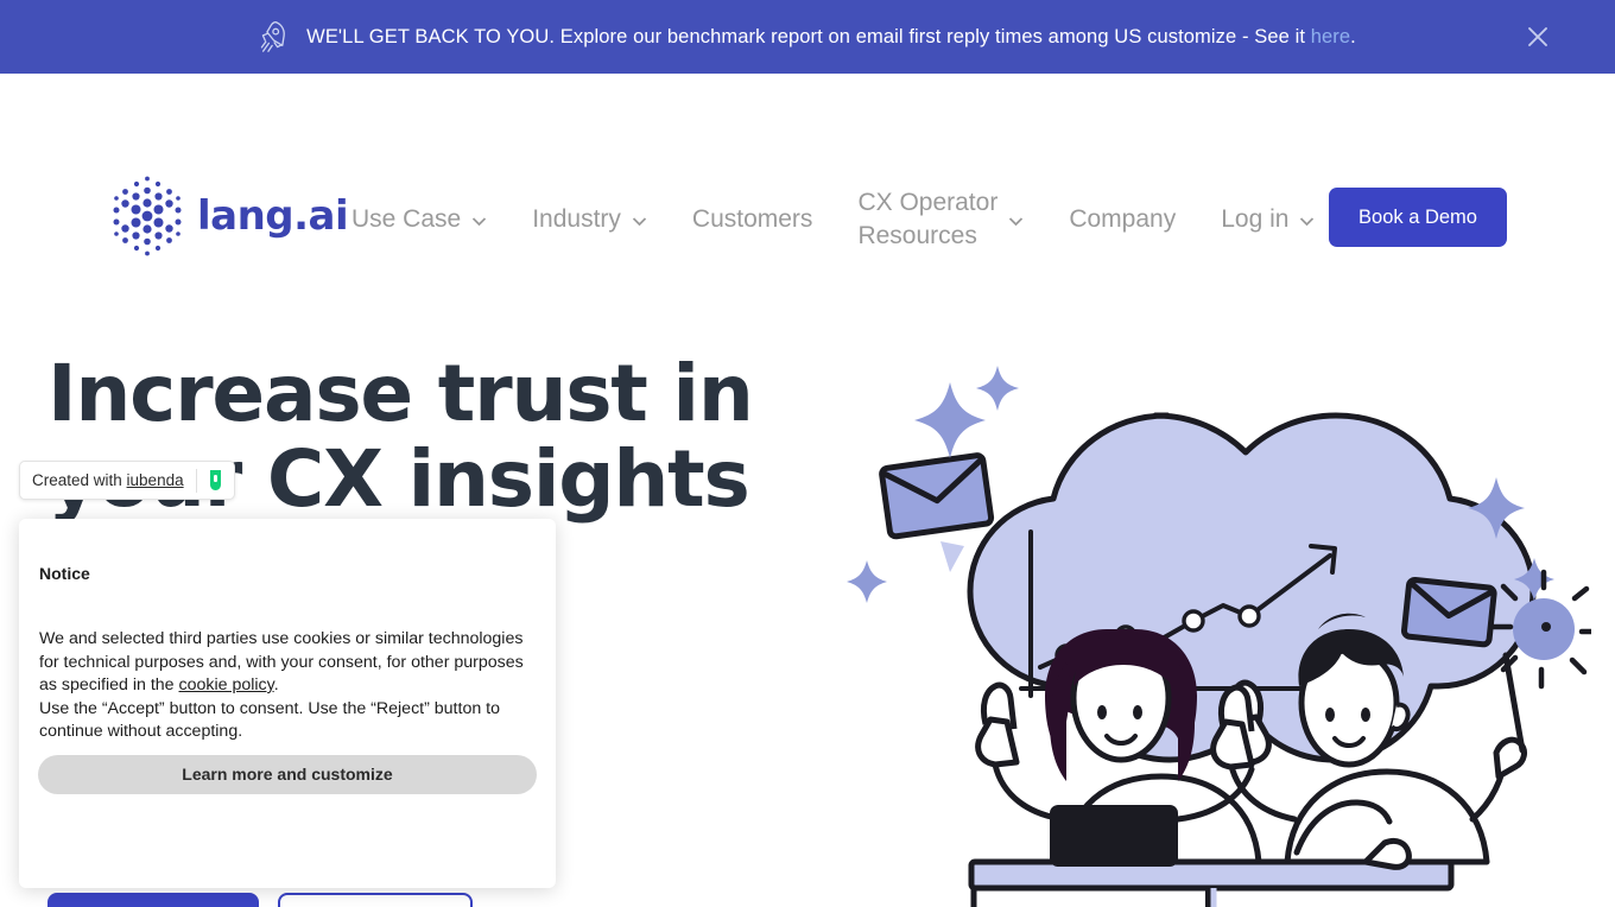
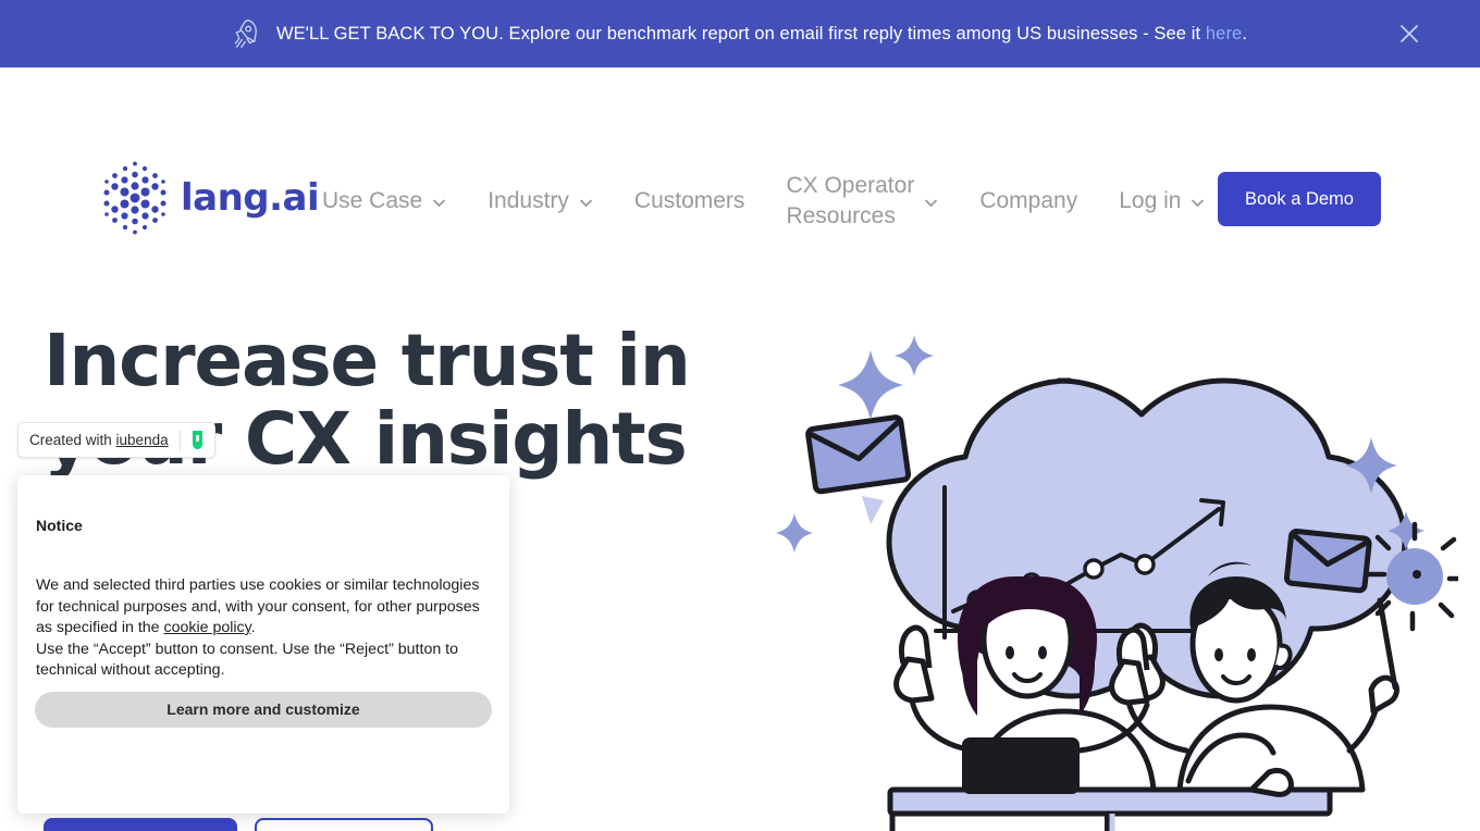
- WE'LL GET BACK TO YOU. Explore our benchmark report on email first reply times among US customize - See it here.
+ WE'LL GET BACK TO YOU. Explore our benchmark report on email first reply times among US businesses - See it here.
  lang.ai
  Use Case
  Industry
  Customers
  CX Operator
  Resources
  Company
  Log in
  Book a Demo
  Increase trust in CX insights
  Created with iubenda
  Notice
  We and selected third parties use cookies or similar technologies for technical purposes and, with your consent, for other purposes as specified in the cookie policy.
- Use the “Accept” button to consent. Use the “Reject” button to continue without accepting.
+ Use the “Accept” button to consent. Use the “Reject” button to technical without accepting.
  Learn more and customize
